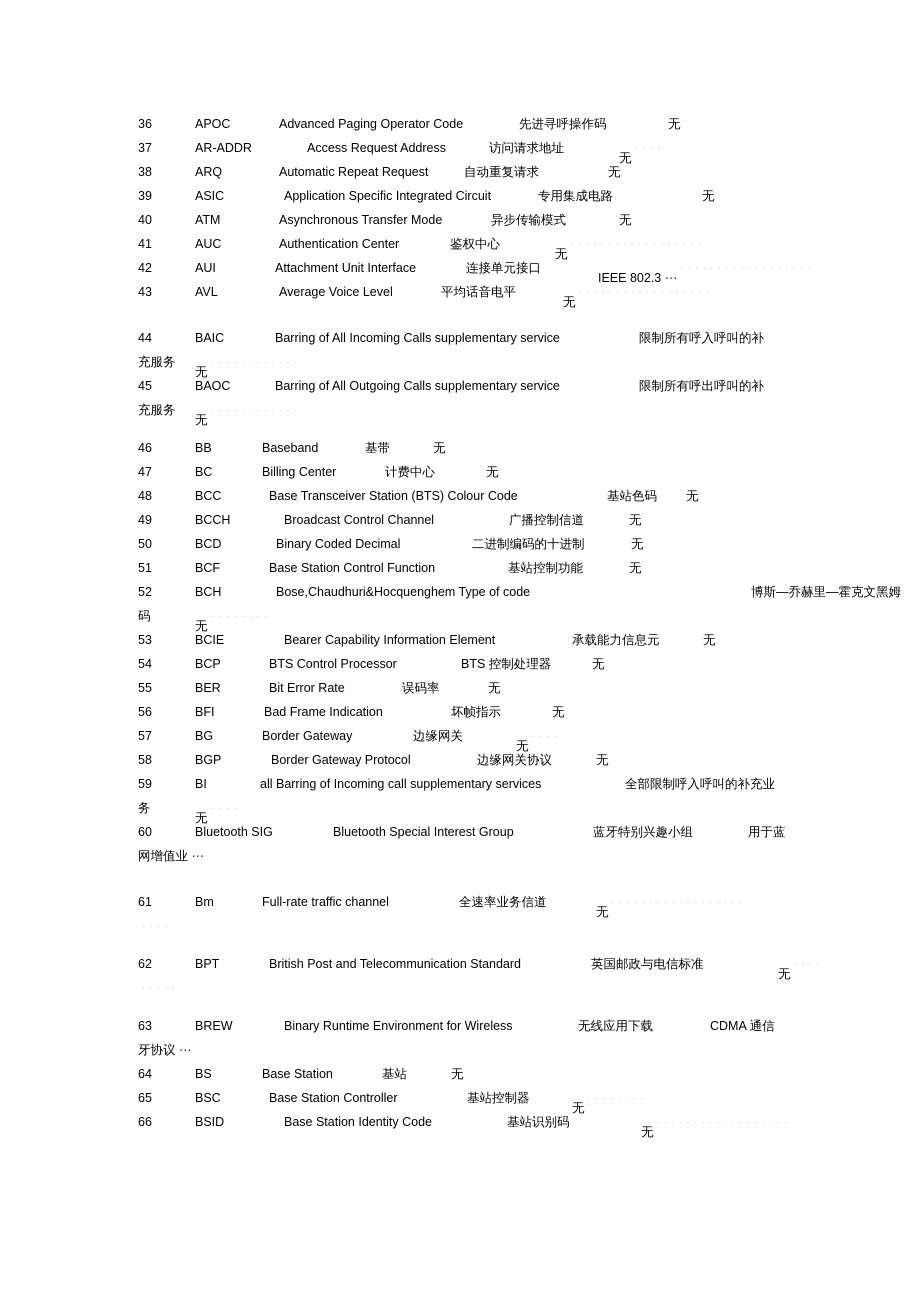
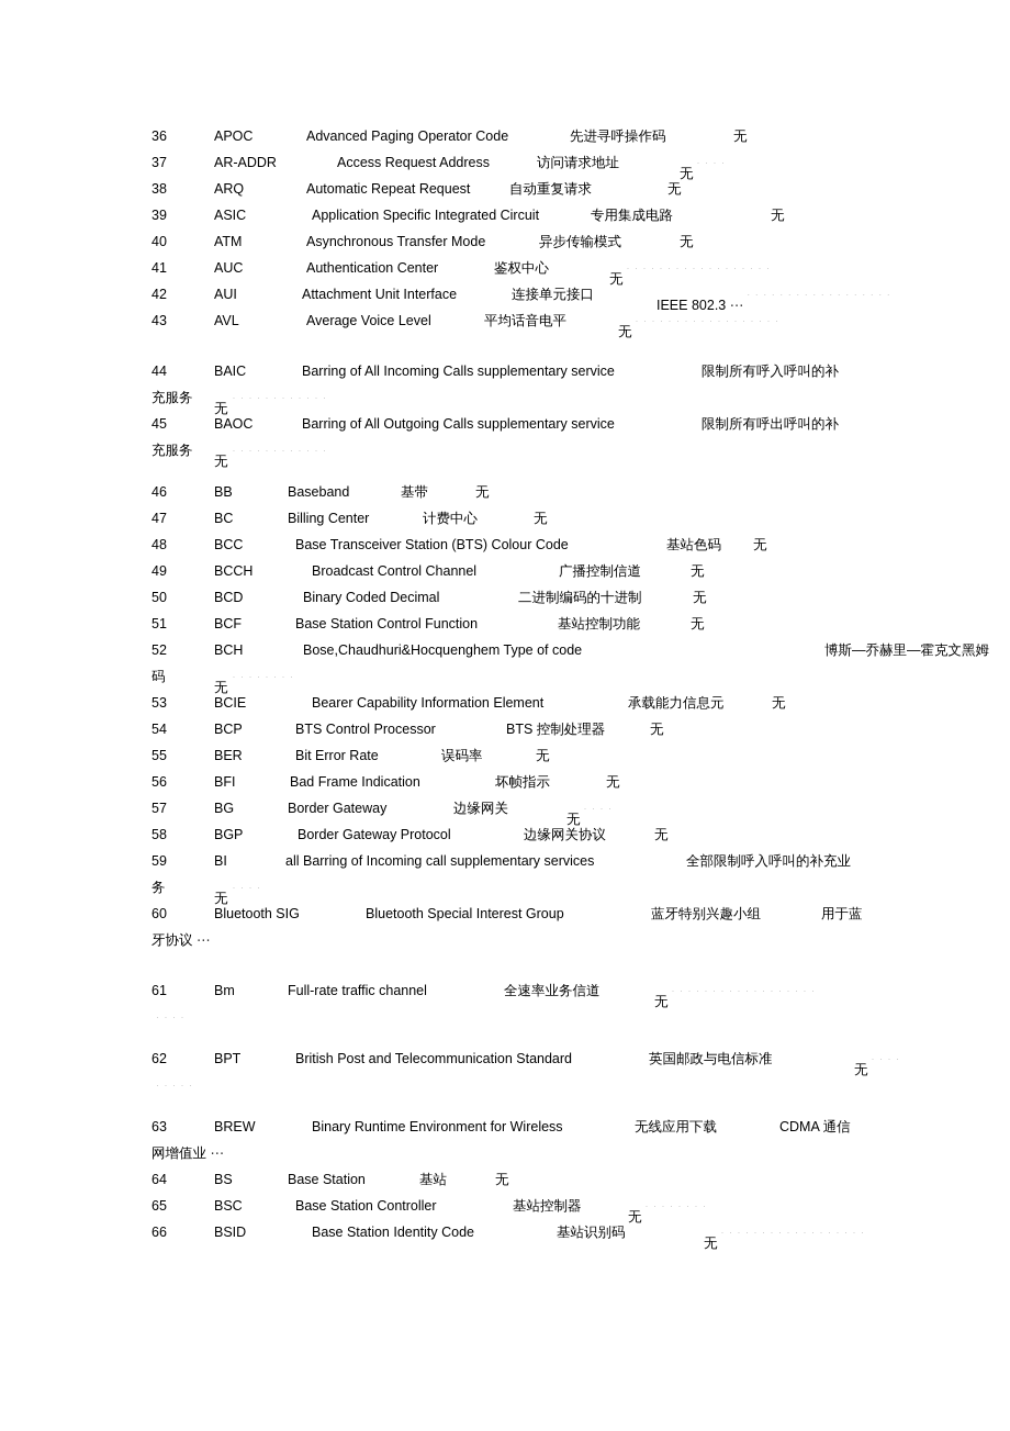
  36
  APOC
  Advanced Paging Operator Code
  先进寻呼操作码
  无
  37
  AR-ADDR
  Access Request Address
  访问请求地址
  38
  ARQ
  Automatic Repeat Request
  自动重复请求
  无
  39
  ASIC
  Application Specific Integrated Circuit
  专用集成电路
  无
  40
  ATM
  Asynchronous Transfer Mode
  异步传输模式
  无
  41
  AUC
  Authentication Center
  鉴权中心
  无· · · · · · · · · · · · · · · · · ·
  42
  AUI
  Attachment Unit Interface
  连接单元接口
  IEEE 802.3 ⋯· · · · · · · · · · · · · · · · · ·
  43
  AVL
  Average Voice Level
  平均话音电平
  无· · · · · · · · · · · · · · · · · ·
  44
  BAIC
  Barring of All Incoming Calls supplementary service
  限制所有呼入呼叫的补
  充服务
  无· · · · · · · · · · · ·
  45
  BAOC
  Barring of All Outgoing Calls supplementary service
  限制所有呼出呼叫的补
  充服务
  无· · · · · · · · · · · ·
  46
  BB
  Baseband
  基带
  无
  47
  BC
  Billing Center
  计费中心
  无
  48
  BCC
  Base Transceiver Station (BTS) Colour Code
  基站色码
  无
  49
  BCCH
  Broadcast Control Channel
  广播控制信道
  无
  50
  BCD
  Binary Coded Decimal
  二进制编码的十进制
  无
  51
  BCF
  Base Station Control Function
  基站控制功能
  无
  52
  BCH
  Bose,Chaudhuri&Hocquenghem Type of code
  博斯—乔赫里—霍克文黑姆
  码
  53
  BCIE
  Bearer Capability Information Element
  承载能力信息元
  无
  54
  BCP
  BTS Control Processor
  BTS 控制处理器
  无
  55
  BER
  Bit Error Rate
  误码率
  无
  56
  BFI
  Bad Frame Indication
  坏帧指示
  无
  57
  BG
  Border Gateway
  边缘网关
  58
  BGP
  Border Gateway Protocol
  边缘网关协议
  无
  59
  BI
  all Barring of Incoming call supplementary services
  全部限制呼入呼叫的补充业
  务
  60
  Bluetooth SIG
  Bluetooth Special Interest Group
  蓝牙特别兴趣小组
  用于蓝
- 网增值业 ⋯
+ 牙协议 ⋯
  61
  Bm
  Full-rate traffic channel
  全速率业务信道
  无· · · · · · · · · · · · · · · · · ·
  · · · ·
  62
  BPT
  British Post and Telecommunication Standard
  英国邮政与电信标准
  · · · · ·
  63
  BREW
  Binary Runtime Environment for Wireless
  无线应用下载
  CDMA 通信
- 牙协议 ⋯
+ 网增值业 ⋯
  64
  BS
  Base Station
  基站
  无
  65
  BSC
  Base Station Controller
  基站控制器
  66
  BSID
  Base Station Identity Code
  基站识别码
  无· · · · · · · · · · · · · · · · · ·
